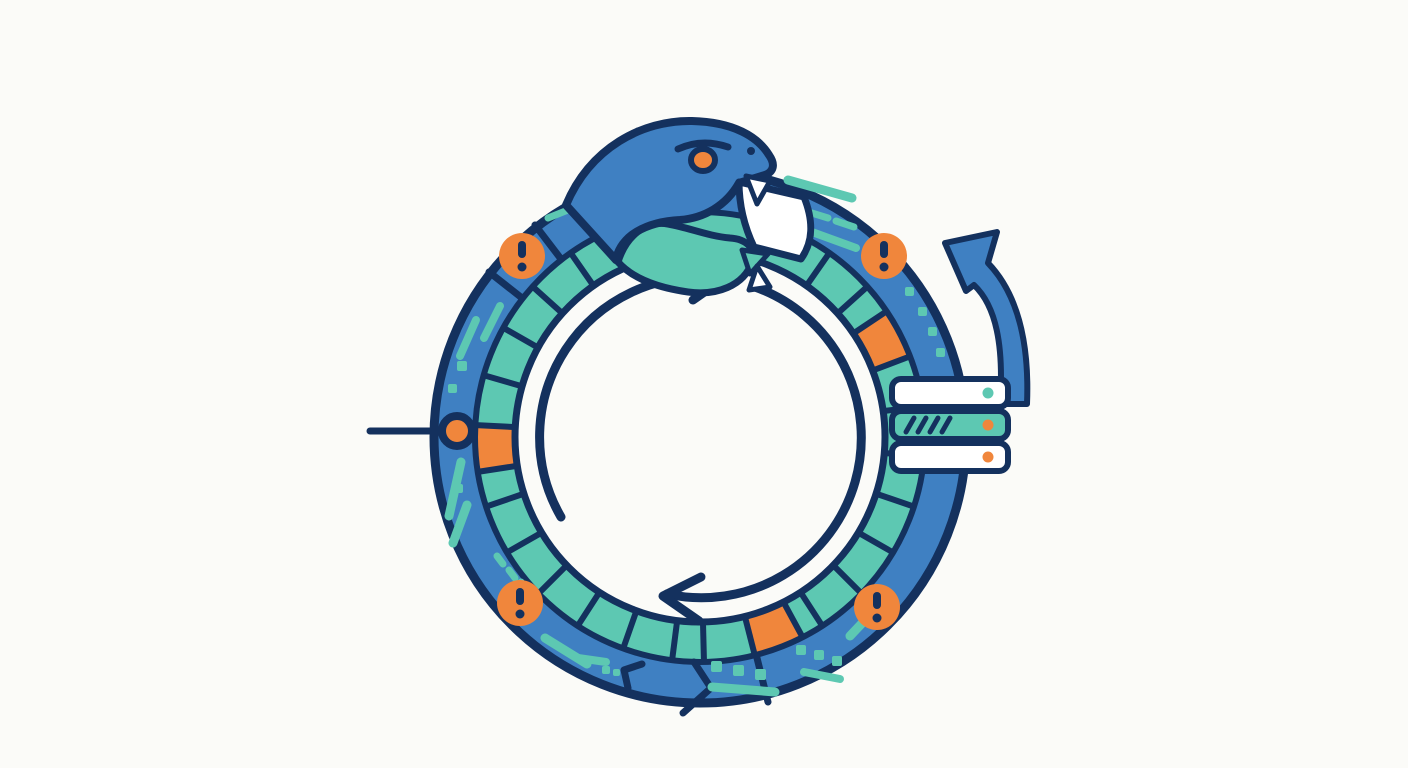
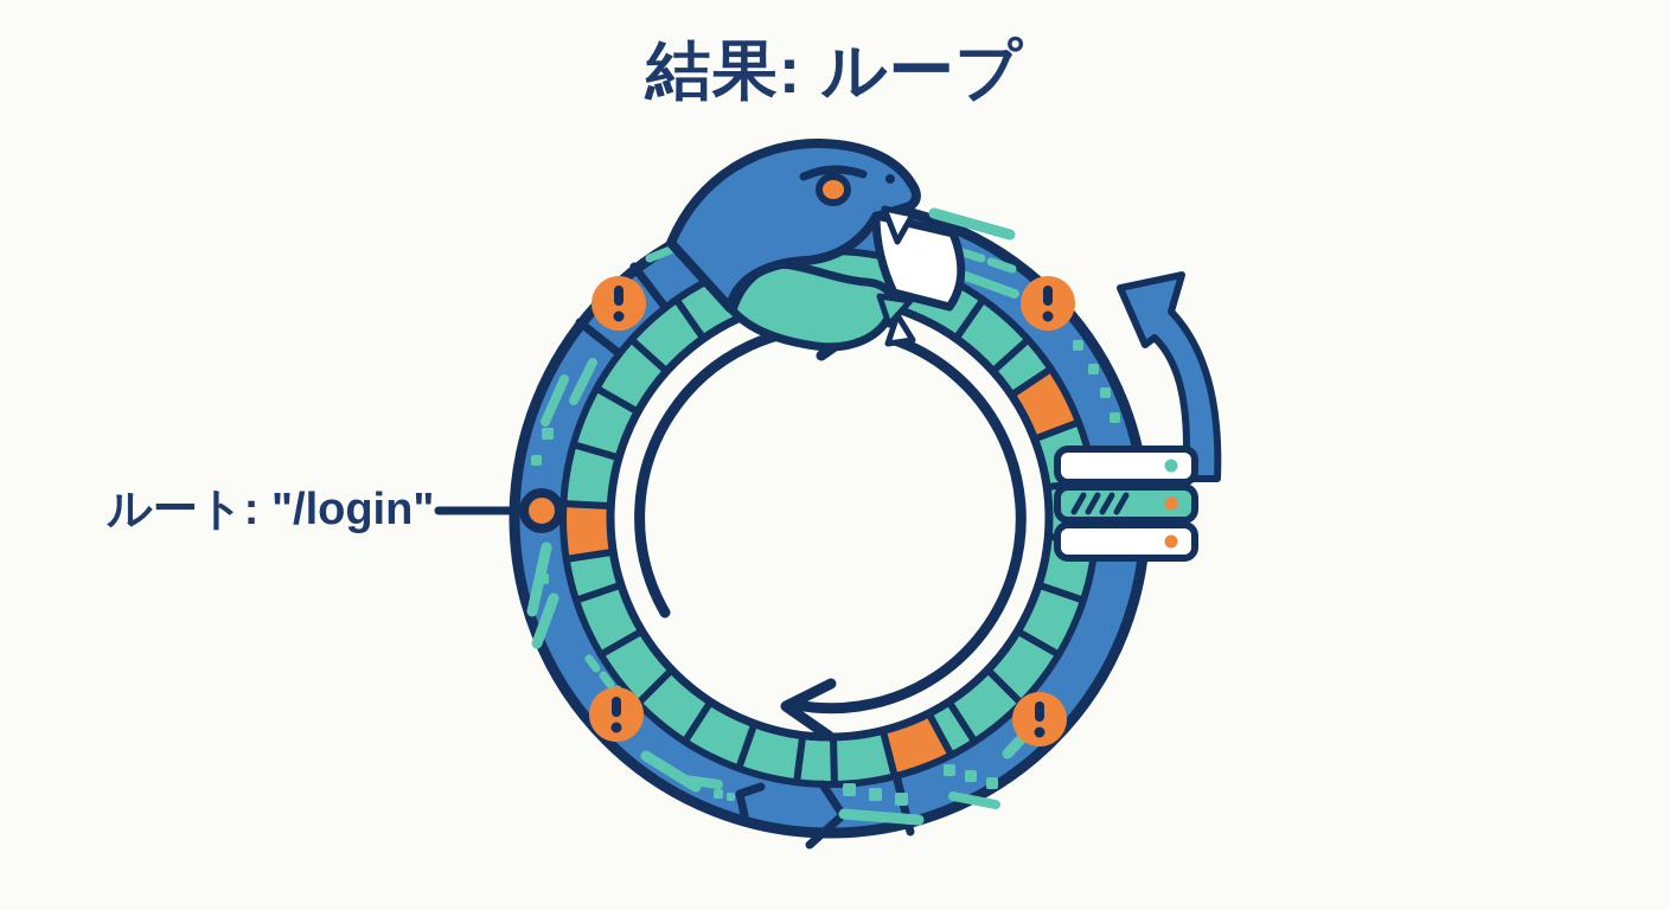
+ 結果: ループ
+ ルート: "/login"
